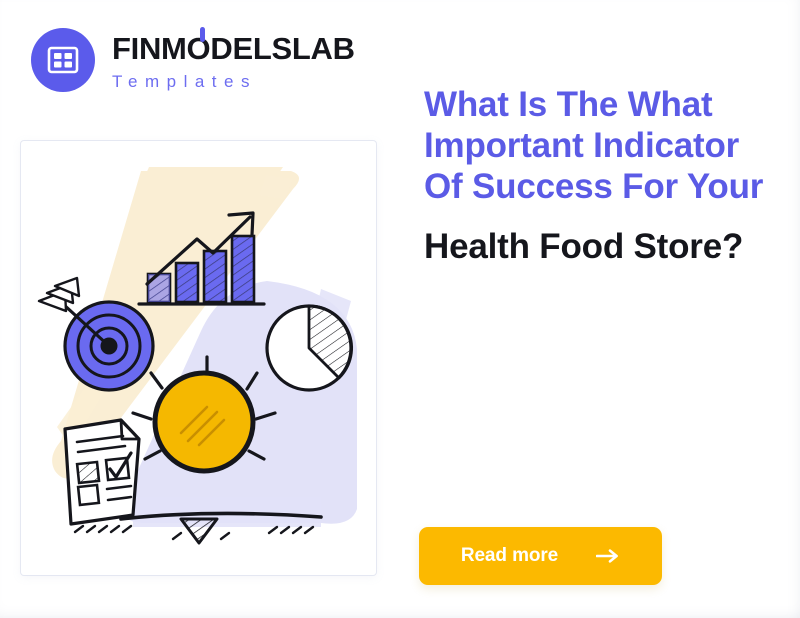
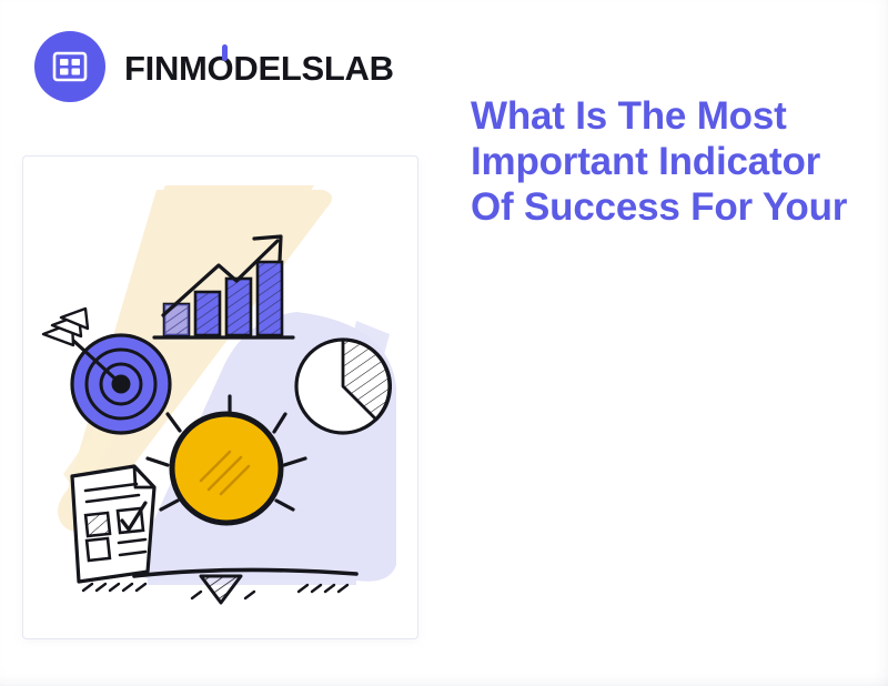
  FINMODELSLAB
- Templates
- What Is The What Important Indicator Of Success For Your
+ What Is The Most Important Indicator Of Success For Your
- Health Food Store?
- Read more
